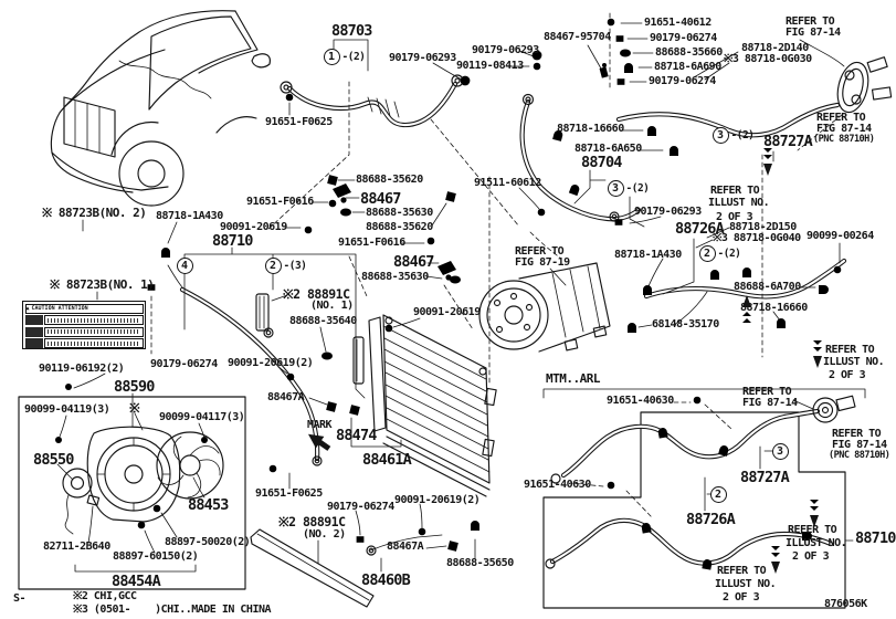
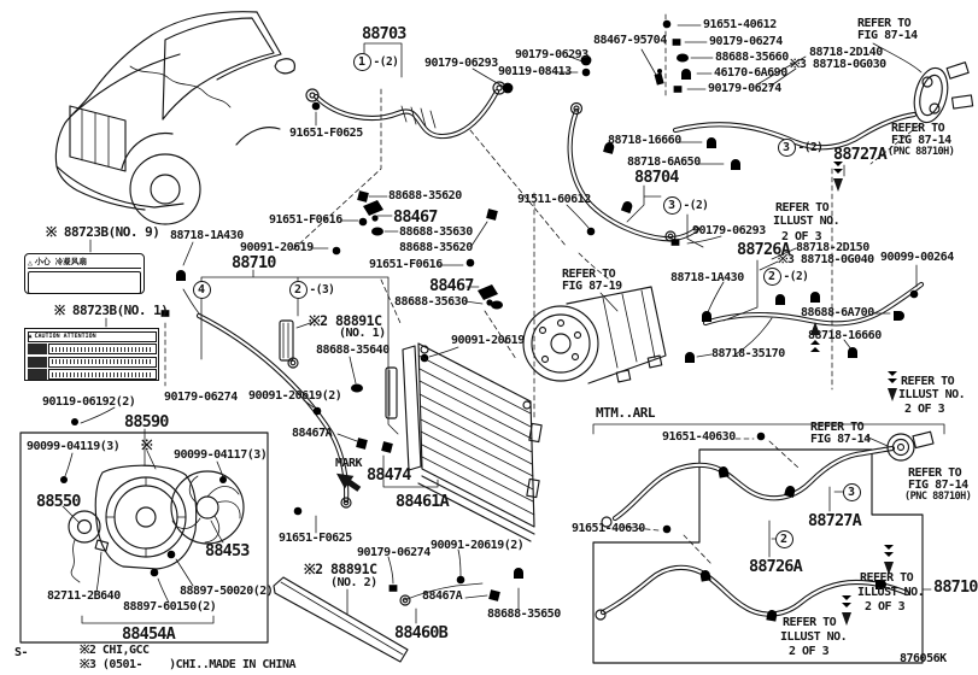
+ △
+ 小心 冷凝风扇
- ※ 88723B(NO. 2)
+ ※ 88723B(NO. 9)
  ※ 88723B(NO. 1)
  88718-1A430
  91651-F0625
  88703
  90179-06293
  90179-06293
  90119-08413
  88467-95704
  91651-40612
  90179-06274
  88688-35660
- 88718-6A690
+ 46170-6A690
  90179-06274
  REFER TO
  FIG 87-14
  88718-2D140
  ※3 88718-0G030
  88727A
  REFER TO
  FIG 87-14
  (PNC 88710H)
  88718-16660
  88718-6A650
  88704
  90179-06293
  88688-35620
  91651-F0616
  88467
  88688-35630
  88688-35620
  91651-F0616
  88467
  88688-35630
  90091-20619
  91511-60612
  REFER TO
  FIG 87-19
  90091-20619
  88710
  88718-1A430
  ※2 88891C
  (NO. 1)
  88688-35640
  90091-20619(2)
  90179-06274
  90119-06192(2)
  88590
  90099-04119(3)
  ※
  90099-04117(3)
  88550
  88453
  82711-2B640
  88897-50020(2)
  88897-60150(2)
  88454A
  S-
  ※2 CHI,GCC
  ※3 (0501- )CHI..MADE IN CHINA
  88467A
  MARK
  88474
  88461A
  91651-F0625
  90179-06274
  90091-20619(2)
  ※2 88891C
  (NO. 2)
  88467A
  88688-35650
  88460B
  88726A
  88718-2D150
  ※3 88718-0G040
  90099-00264
  88688-6A700
  88718-16660
- 68148-35170
+ 88718-35170
  REFER TO
  ILLUST NO.
  2 OF 3
  MTM..ARL
  91651-40630
  91651-40630
  REFER TO
  FIG 87-14
  REFER TO
  ILLUST NO.
  2 OF 3
  REFER TO
  FIG 87-14
  (PNC 88710H)
  88727A
  88726A
  REFER TO
  ILLUST NO.
  2 OF 3
  REFER TO
  ILLUST NO.
  2 OF 3
  88710
  876056K
  1
  -(2)
  3
  -(2)
  3
  -(2)
  4
  2
  -(3)
  2
  -(2)
  3
  2
